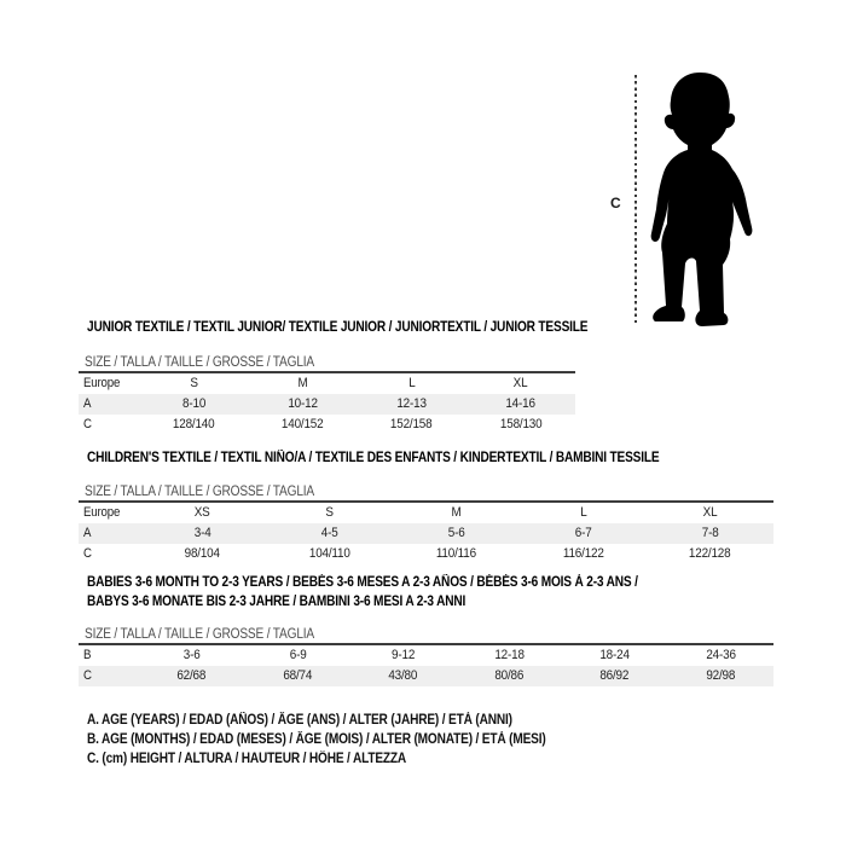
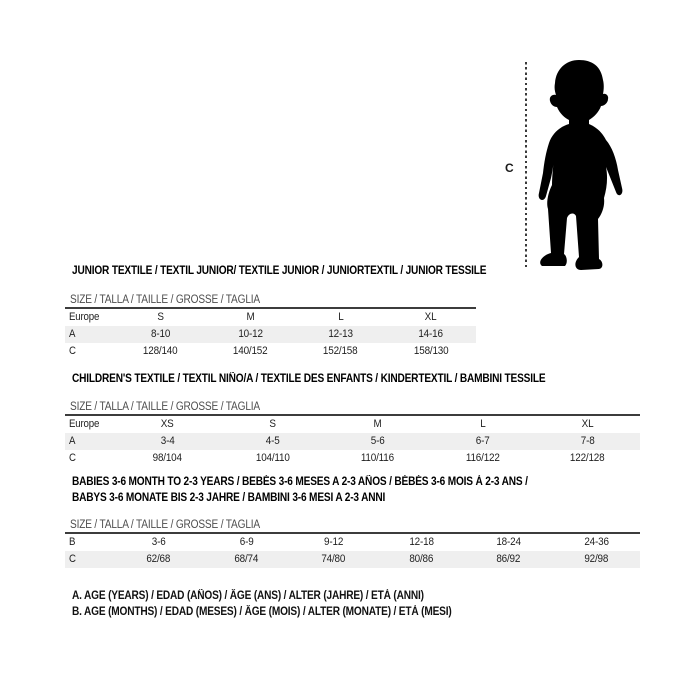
  C
  JUNIOR TEXTILE / TEXTIL JUNIOR/ TEXTILE JUNIOR / JUNIORTEXTIL / JUNIOR TESSILE
  SIZE / TALLA / TAILLE / GRÖSSE / TAGLIA
  Europe
  S
  M
  L
  XL
  A
  8-10
  10-12
  12-13
  14-16
  C
  128/140
  140/152
  152/158
  158/130
  CHILDREN'S TEXTILE / TEXTIL NIÑO/A / TEXTILE DES ENFANTS / KINDERTEXTIL / BAMBINI TESSILE
  SIZE / TALLA / TAILLE / GRÖSSE / TAGLIA
  Europe
  XS
  S
  M
  L
  XL
  A
  3-4
  4-5
  5-6
  6-7
  7-8
  C
  98/104
  104/110
  110/116
  116/122
  122/128
  BABIES 3-6 MONTH TO 2-3 YEARS / BEBÉS 3-6 MESES A 2-3 AÑOS / BÉBÉS 3-6 MOIS À 2-3 ANS /
  BABYS 3-6 MONATE BIS 2-3 JAHRE / BAMBINI 3-6 MESI A 2-3 ANNI
  SIZE / TALLA / TAILLE / GRÖSSE / TAGLIA
  B
  3-6
  6-9
  9-12
  12-18
  18-24
  24-36
  C
  62/68
  68/74
- 43/80
+ 74/80
  80/86
  86/92
  92/98
  A. AGE (YEARS) / EDAD (AÑOS) / ÂGE (ANS) / ALTER (JAHRE) / ETÀ (ANNI)
  B. AGE (MONTHS) / EDAD (MESES) / ÂGE (MOIS) / ALTER (MONATE) / ETÀ (MESI)
- C. (cm) HEIGHT / ALTURA / HAUTEUR / HÖHE / ALTEZZA
